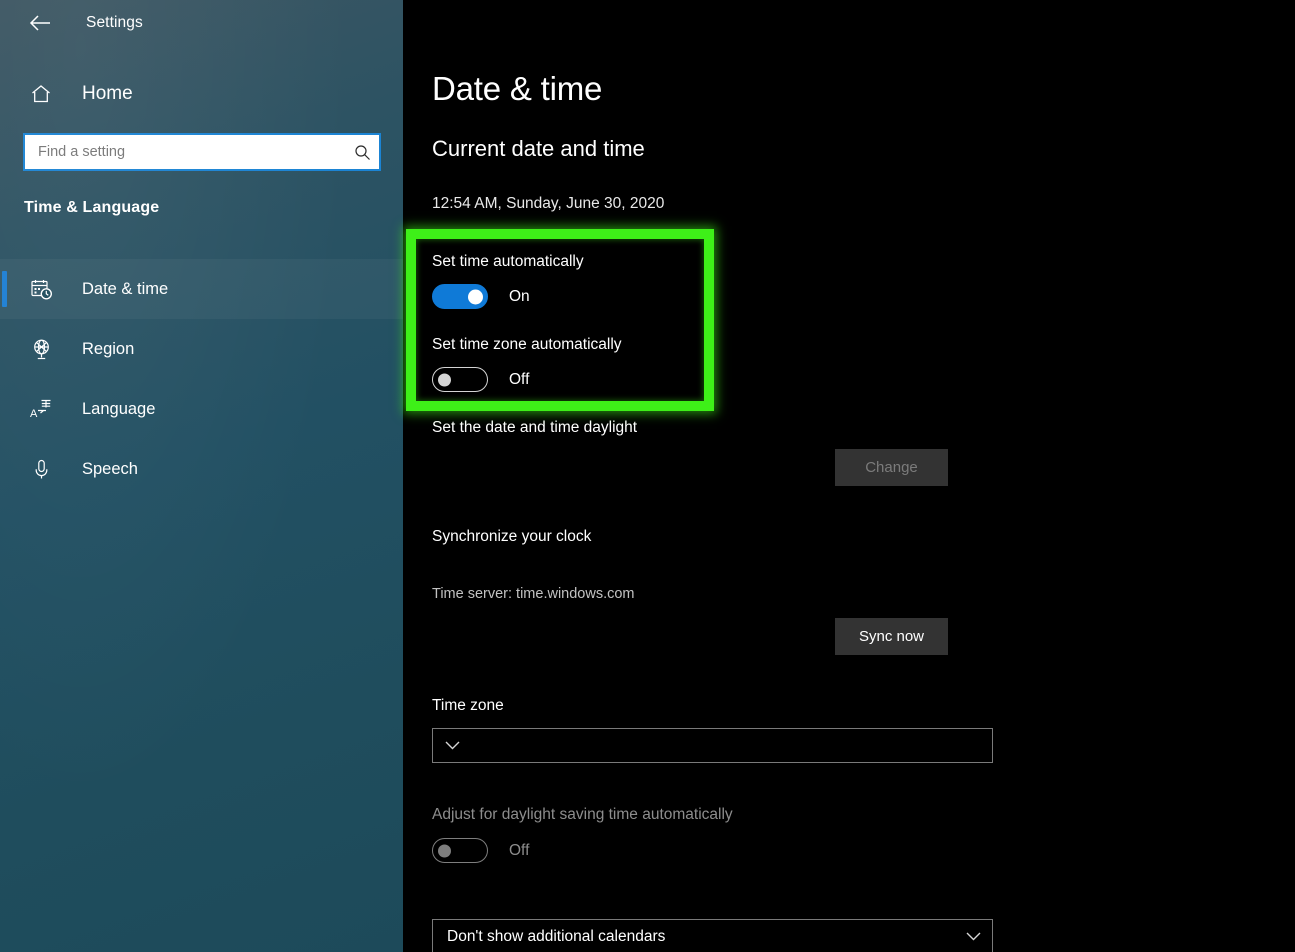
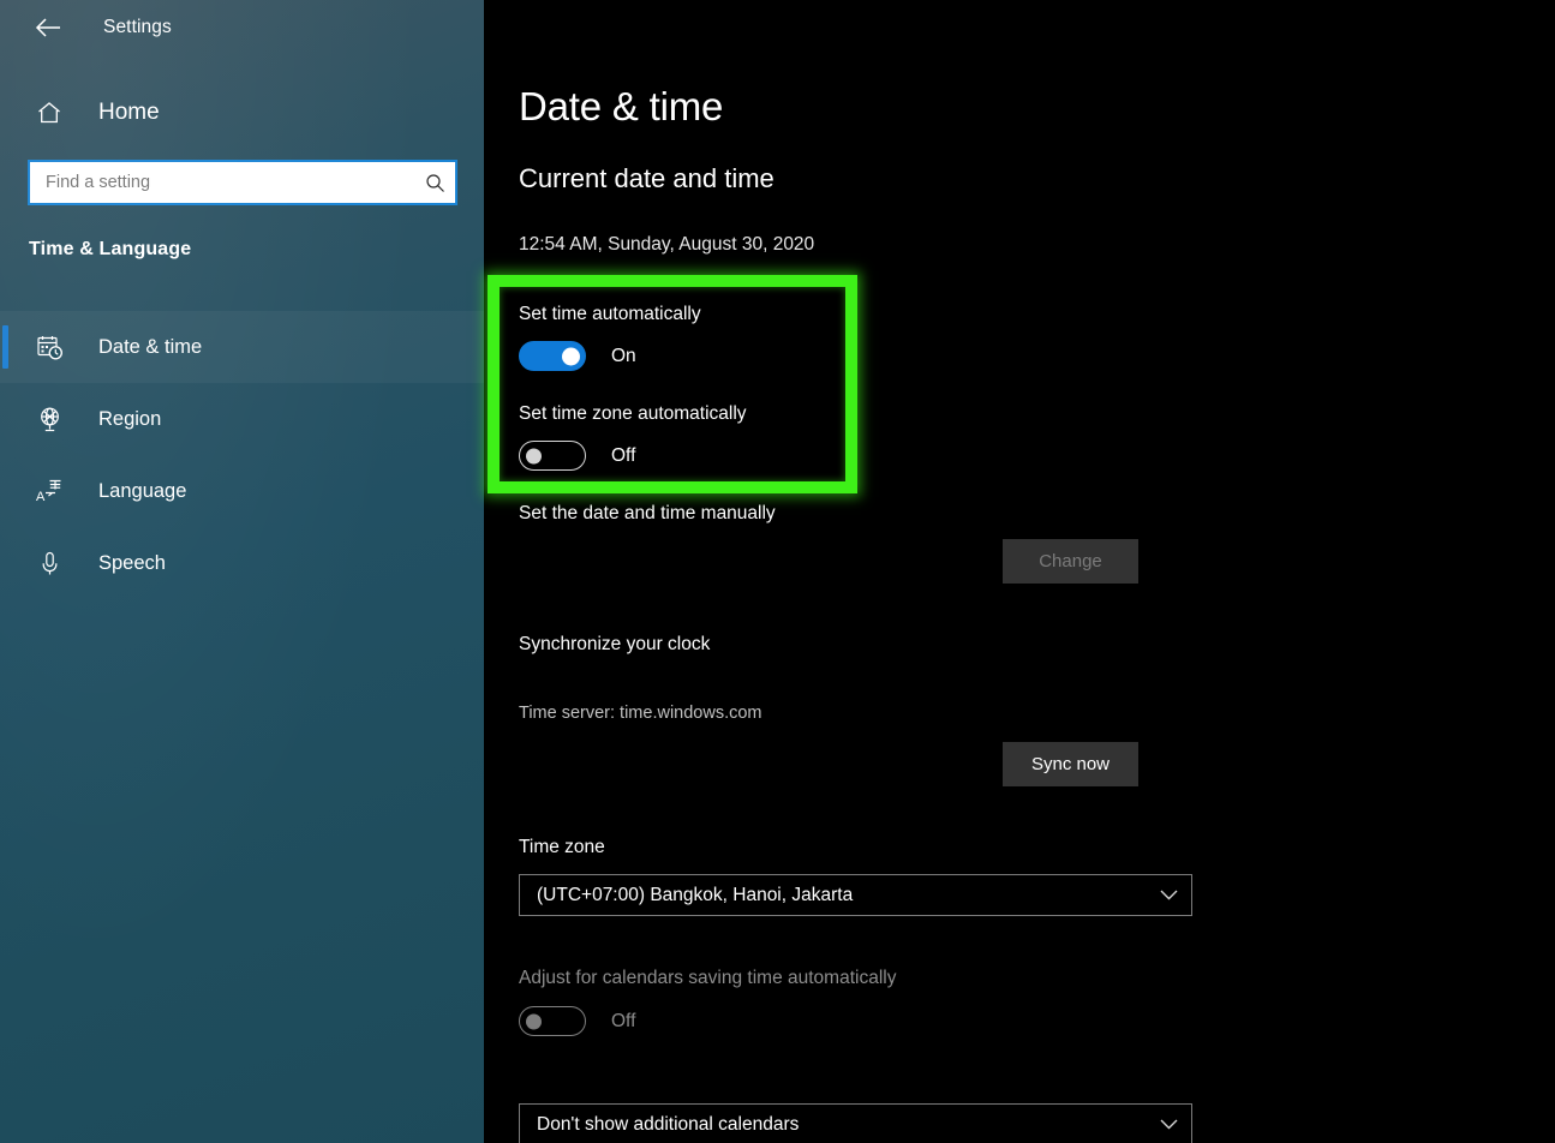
  Date & time
  Current date and time
- 12:54 AM, Sunday, June 30, 2020
+ 12:54 AM, Sunday, August 30, 2020
  Set time automatically
  On
  Set time zone automatically
  Off
- Set the date and time daylight
+ Set the date and time manually
  Change
  Synchronize your clock
  Time server: time.windows.com
  Sync now
  Time zone
+ (UTC+07:00) Bangkok, Hanoi, Jakarta
- Adjust for daylight saving time automatically
+ Adjust for calendars saving time automatically
  Off
  Don't show additional calendars
